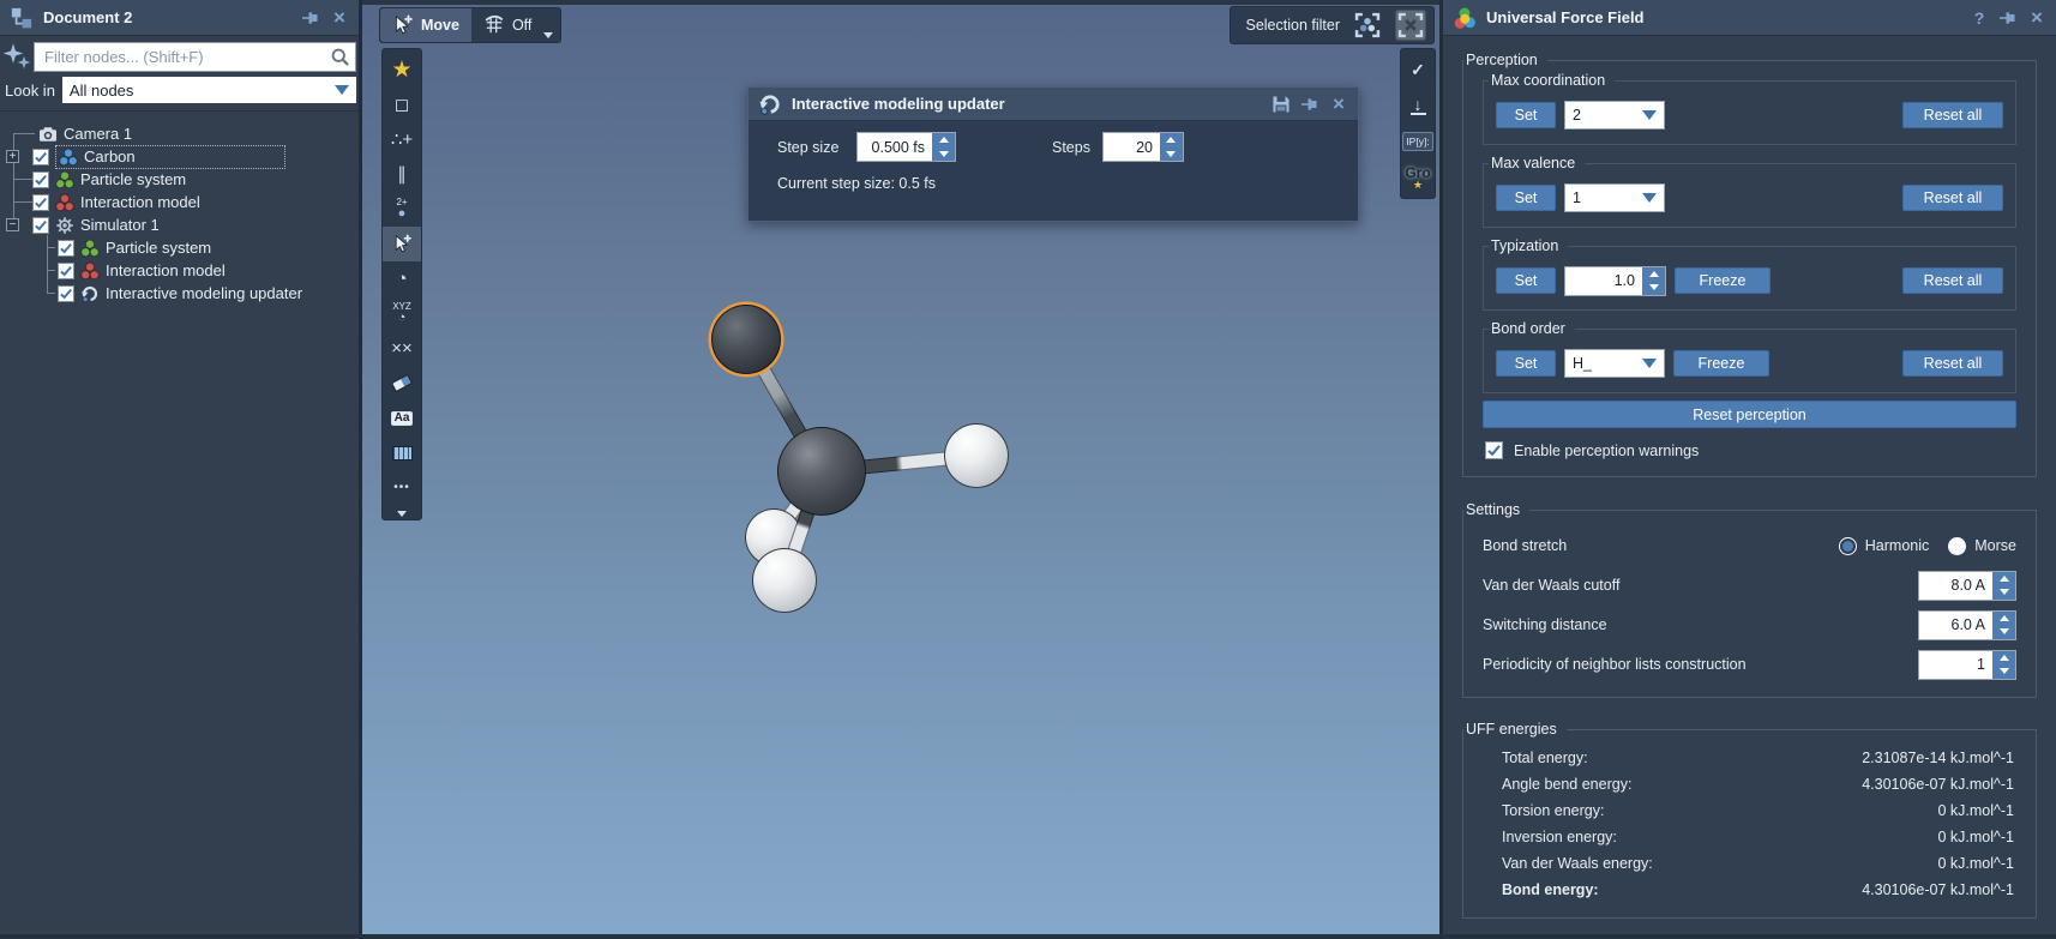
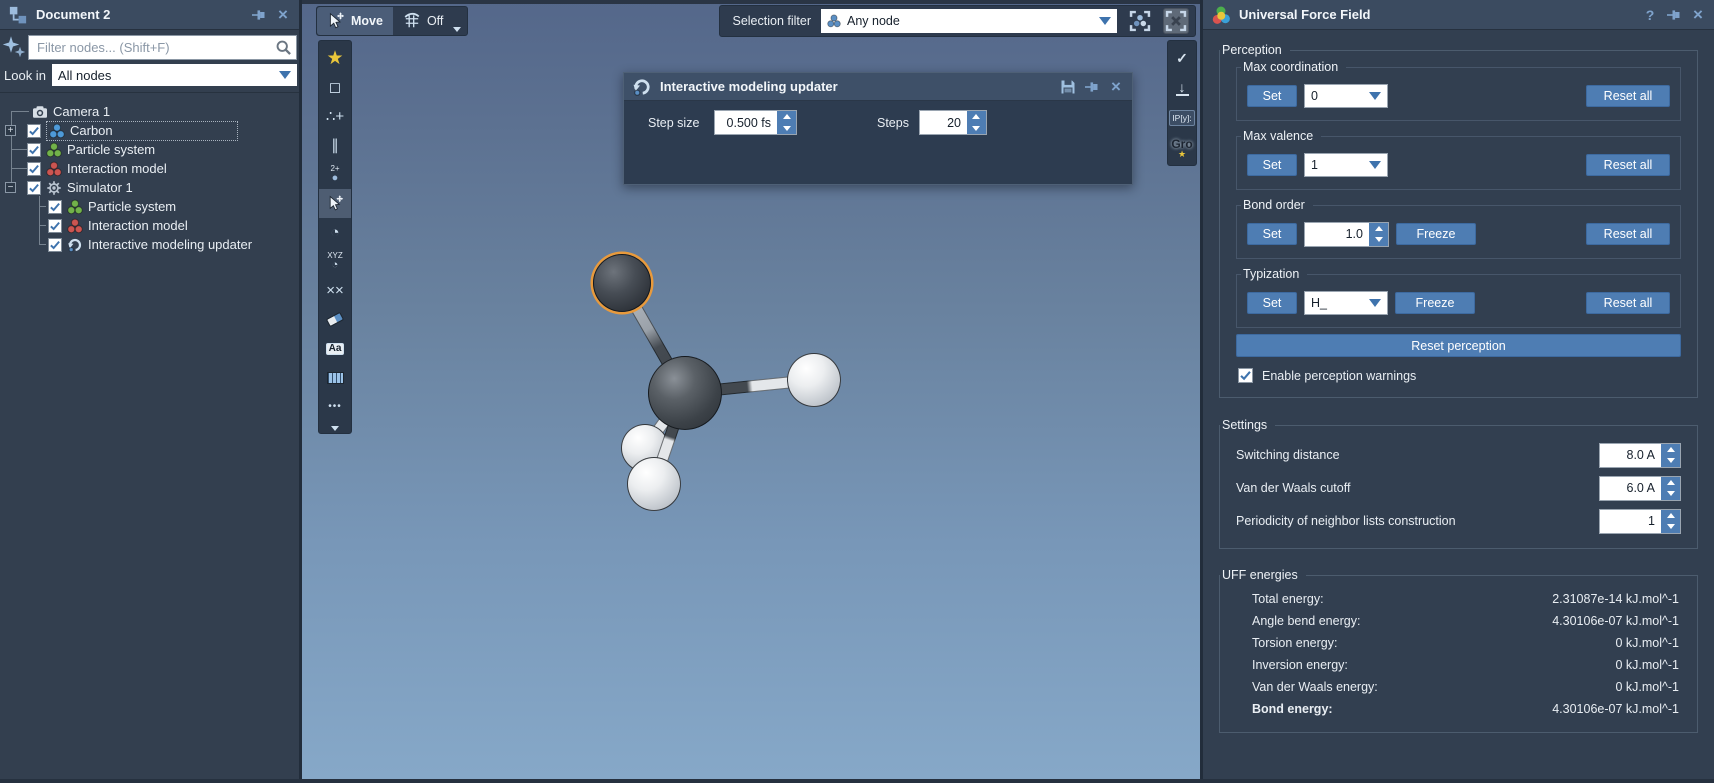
  Document 2
  ×
  Filter nodes... (Shift+F)
  Look in
  All nodes
  Camera 1
  +
  Carbon
  Particle system
  Interaction model
  −
  Simulator 1
  Particle system
  Interaction model
  Interactive modeling updater
  Move
  Off
  Selection filter
+ Any node
  ★
  ◻
  ∴+
  ∥
  2+
  ●
  ◔
  XYZ
  ◔
  ××
  Aa
  •••
  ✓
  ↓
  IP[y]:
  Gro
  ★
  Interactive modeling updater
  ×
  Step size
  0.500 fs
  Steps
  20
- Current step size: 0.5 fs
  Universal Force Field
  ?
  ×
  Perception
  Max coordination
  Set
- 2
+ 0
  Reset all
  Max valence
  Set
  1
  Reset all
- Typization
+ Bond order
  Set
  1.0
  Freeze
  Reset all
- Bond order
+ Typization
  Set
  H_
  Freeze
  Reset all
  Reset perception
  Enable perception warnings
  Settings
- Bond stretch
- Harmonic
- Morse
- Van der Waals cutoff
+ Switching distance
  8.0 A
- Switching distance
+ Van der Waals cutoff
  6.0 A
  Periodicity of neighbor lists construction
  1
  UFF energies
  Total energy:
  2.31087e-14 kJ.mol^-1
  Angle bend energy:
  4.30106e-07 kJ.mol^-1
  Torsion energy:
  0 kJ.mol^-1
  Inversion energy:
  0 kJ.mol^-1
  Van der Waals energy:
  0 kJ.mol^-1
  Bond energy:
  4.30106e-07 kJ.mol^-1
